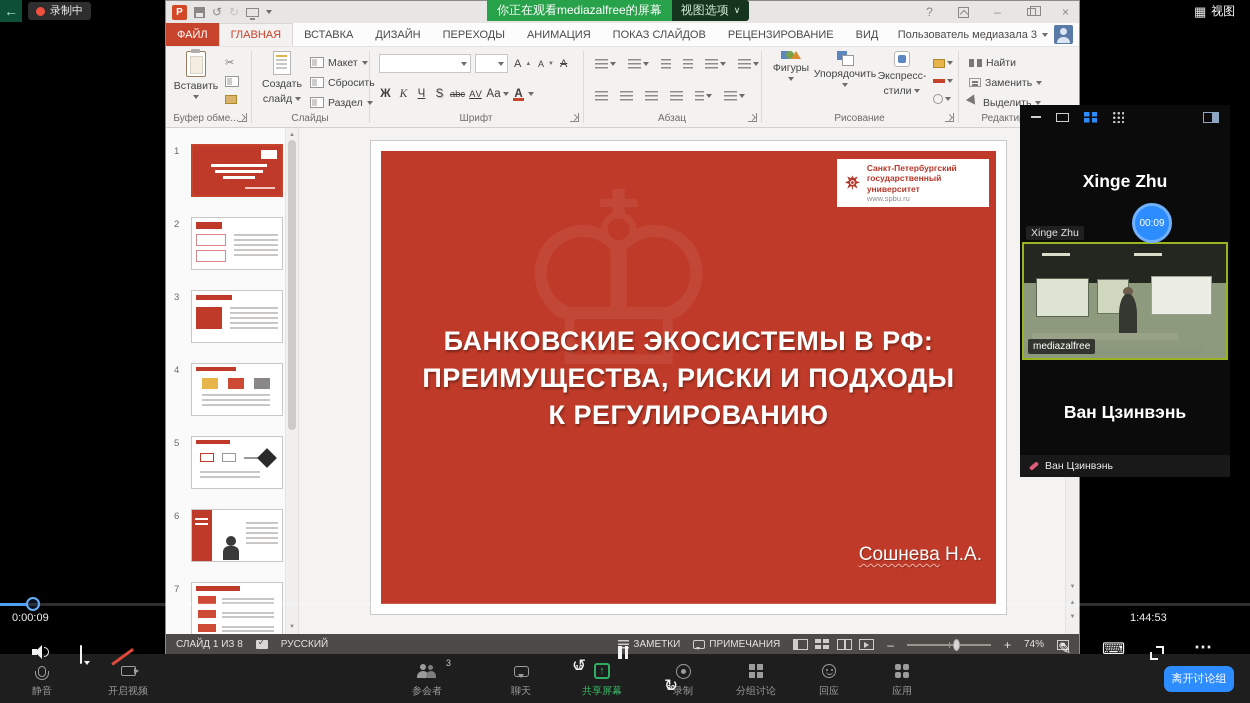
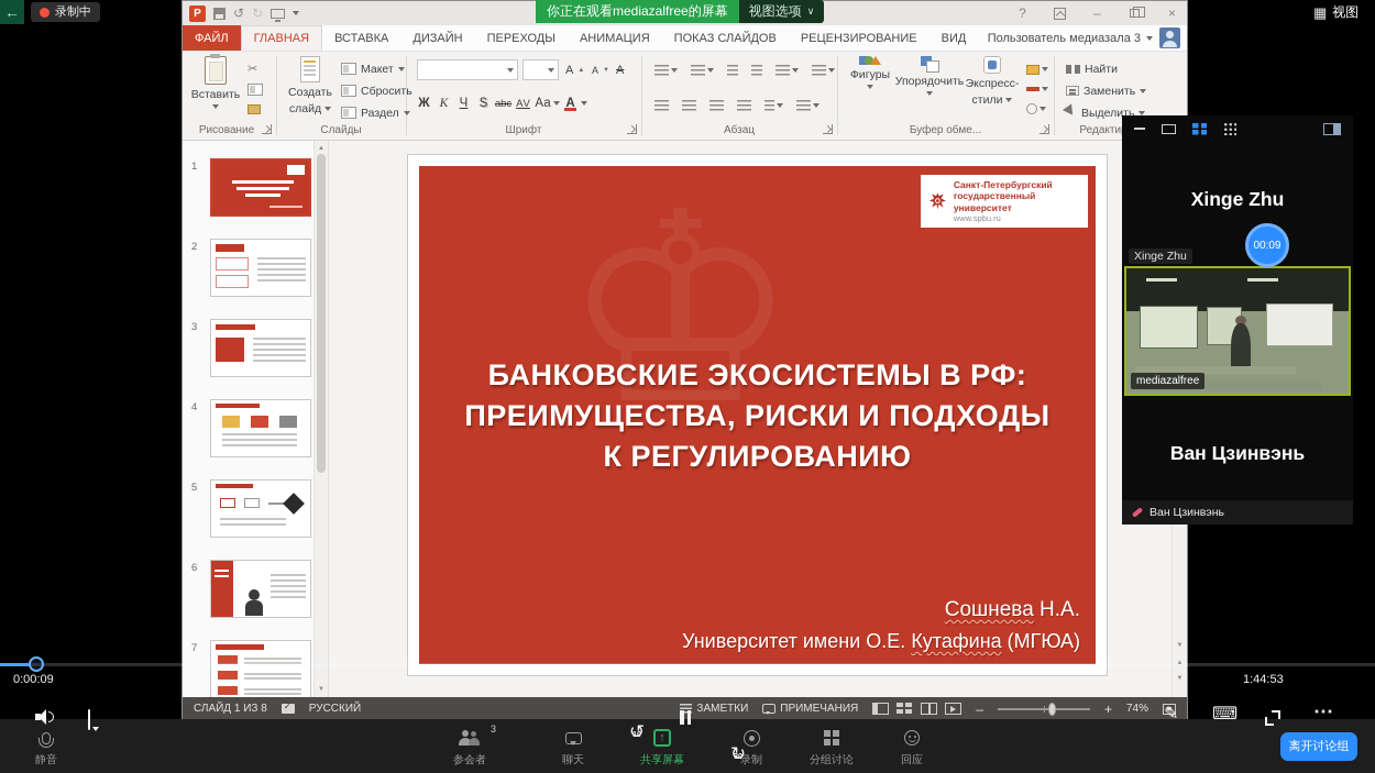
  P
  ↺
  ↻
  ?
  –
  ×
  ФАЙЛ
  ГЛАВНАЯ
  ВСТАВКА
  ДИЗАЙН
  ПЕРЕХОДЫ
  АНИМАЦИЯ
  ПОКАЗ СЛАЙДОВ
  РЕЦЕНЗИРОВАНИЕ
  ВИД
  Пользователь медиазала 3
  Вставить
  ✂
- Буфер обме...
+ Рисование
  Создать
  слайд
  Макет
  Сбросить
  Раздел
  Слайды
  А
  А
  А
  Ж
  К
  Ч
  S
  abc
  АV
  Аа
  А
  Шрифт
  Абзац
  Фигуры
  Упорядочить
  Экспресс-
  стили
- Рисование
+ Буфер обме...
  Найти
  Заменить
  Выделить
  1
  2
  3
  4
  5
  6
  7
  ♔
  Санкт-Петербургский государственный университет
  www.spbu.ru
  БАНКОВСКИЕ ЭКОСИСТЕМЫ В РФ:
  ПРЕИМУЩЕСТВА, РИСКИ И ПОДХОДЫ
  К РЕГУЛИРОВАНИЮ
  Сошнева Н.А.
+ Университет имени О.Е. Кутафина (МГЮА)
  СЛАЙД 1 ИЗ 8
  РУССКИЙ
  ЗАМЕТКИ
  ПРИМЕЧАНИЯ
  –
  +
  74%
  ←
  录制中
  你正在观看mediazalfree的屏幕
  视图选项
  ∨
  ▦
  视图
  Xinge Zhu
  Xinge Zhu
  mediazalfree
  00:09
  Ван Цзинвэнь
  Ван Цзинвэнь
  静音
- 开启视频
  3
  参会者
  聊天
  ↑
  共享屏幕
  录制
  分组讨论
  回应
- 应用
  离开讨论组
  0:00:09
  1:44:53
  ↺
  ↻
  ✎
  ⌨
  ⋯
